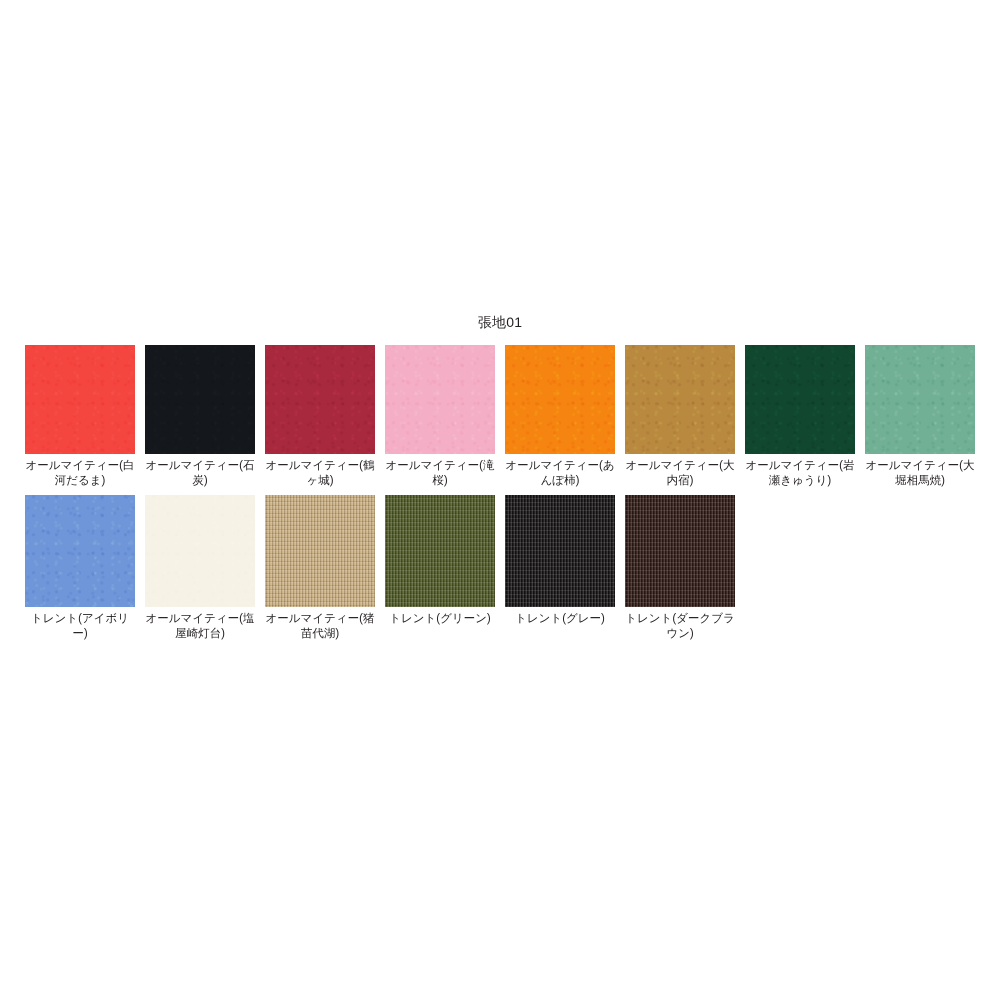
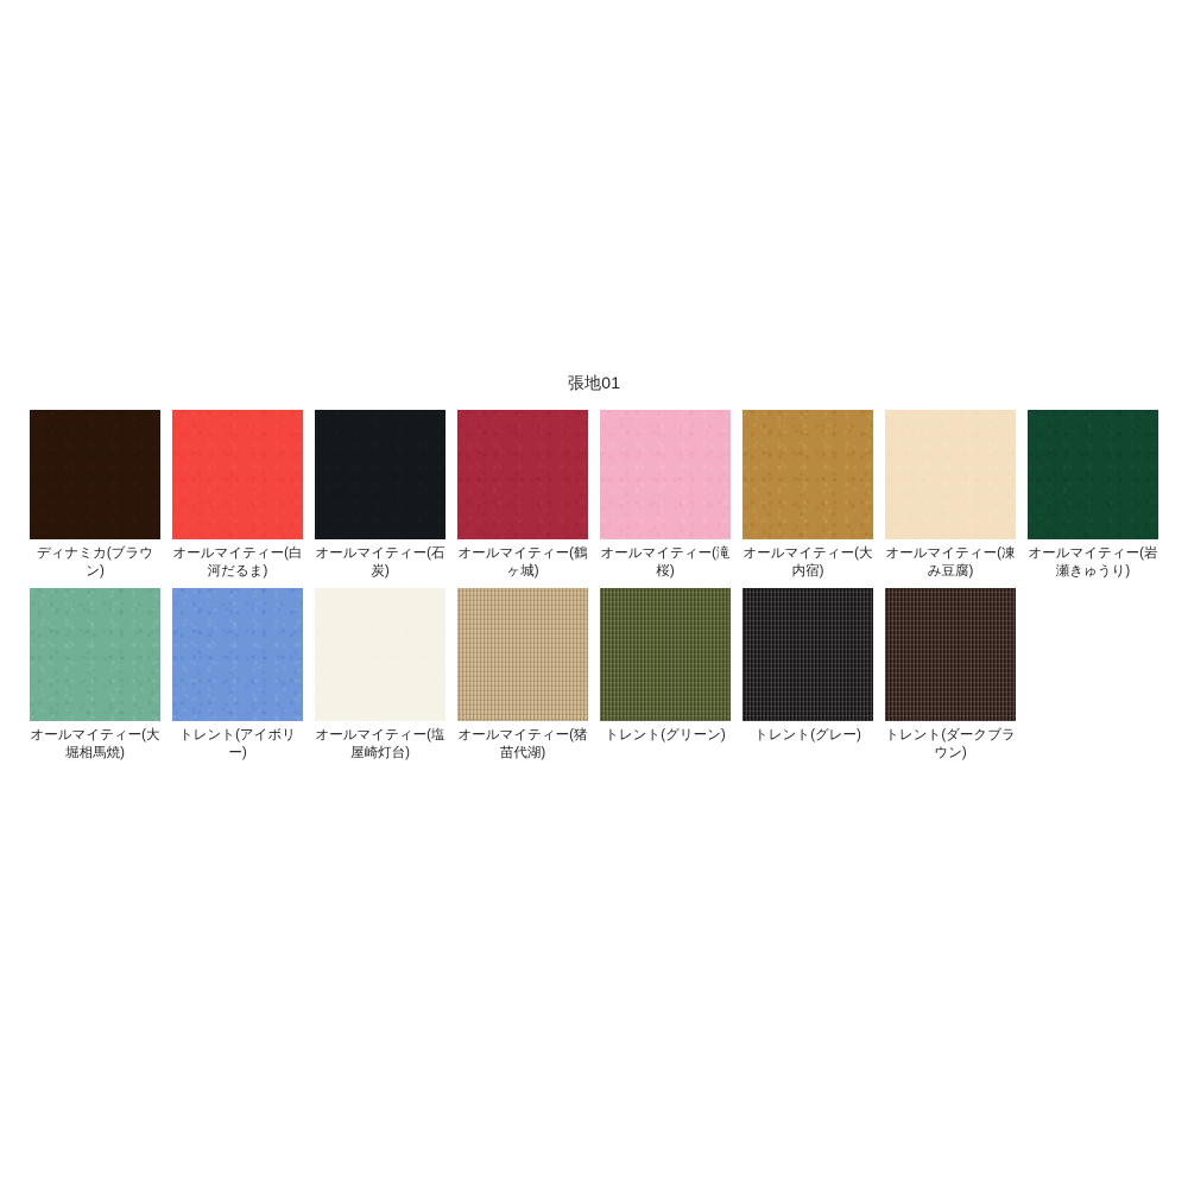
  張地01
+ ディナミカ(ブラウン)
  オールマイティー(白河だるま)
  オールマイティー(石炭)
  オールマイティー(鶴ヶ城)
  オールマイティー(滝桜)
- オールマイティー(あんぽ柿)
  オールマイティー(大内宿)
+ オールマイティー(凍み豆腐)
  オールマイティー(岩瀬きゅうり)
  オールマイティー(大堀相馬焼)
  トレント(アイボリー)
  オールマイティー(塩屋崎灯台)
  オールマイティー(猪苗代湖)
  トレント(グリーン)
  トレント(グレー)
  トレント(ダークブラウン)
